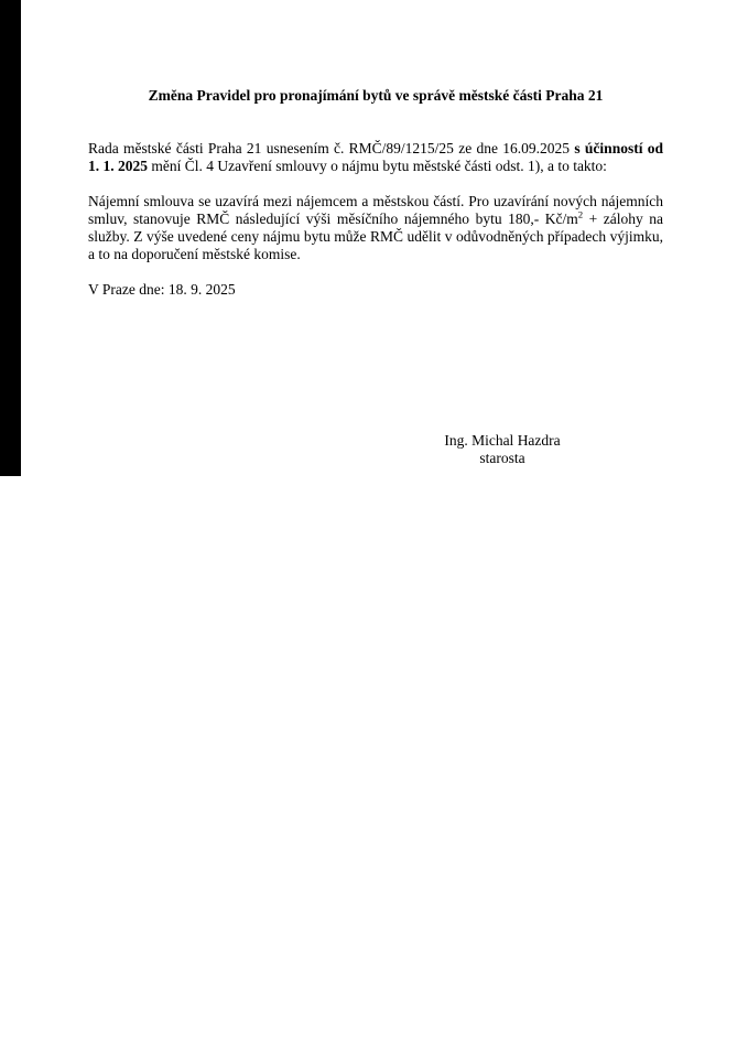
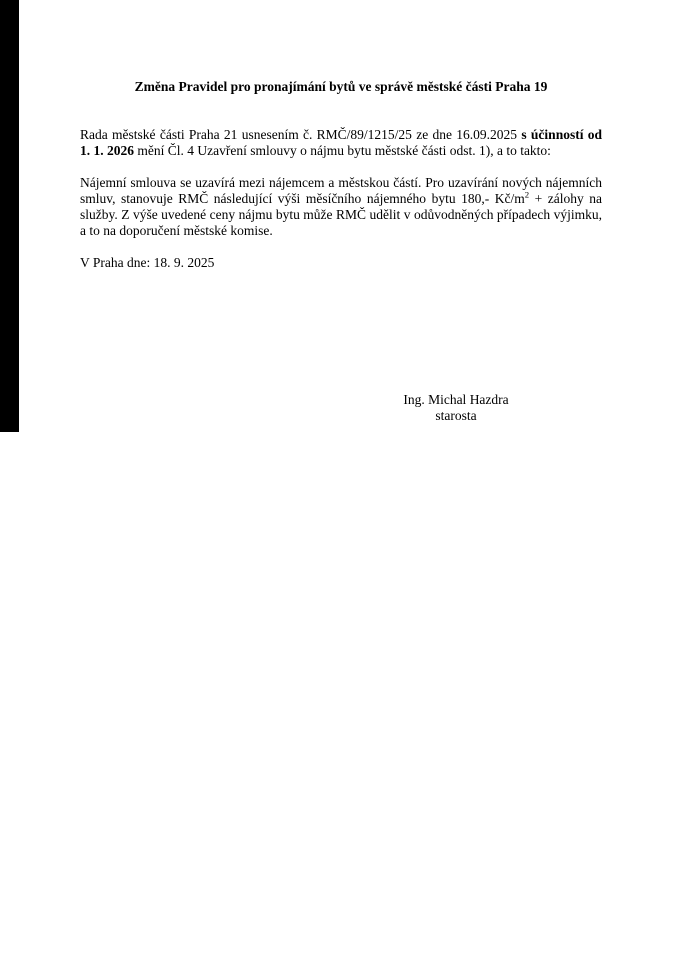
- Změna Pravidel pro pronajímání bytů ve správě městské části Praha 21
+ Změna Pravidel pro pronajímání bytů ve správě městské části Praha 19
- Rada městské části Praha 21 usnesením č. RMČ/89/1215/25 ze dne 16.09.2025 s účinností od 1. 1. 2025 mění Čl. 4 Uzavření smlouvy o nájmu bytu městské části odst. 1), a to takto:
+ Rada městské části Praha 21 usnesením č. RMČ/89/1215/25 ze dne 16.09.2025 s účinností od 1. 1. 2026 mění Čl. 4 Uzavření smlouvy o nájmu bytu městské části odst. 1), a to takto:
  Nájemní smlouva se uzavírá mezi nájemcem a městskou částí. Pro uzavírání nových nájemních smluv, stanovuje RMČ následující výši měsíčního nájemného bytu 180,- Kč/m2 + zálohy na služby. Z výše uvedené ceny nájmu bytu může RMČ udělit v odůvodněných případech výjimku, a to na doporučení městské komise.
- V Praze dne: 18. 9. 2025
+ V Praha dne: 18. 9. 2025
  Ing. Michal Hazdra
  starosta
